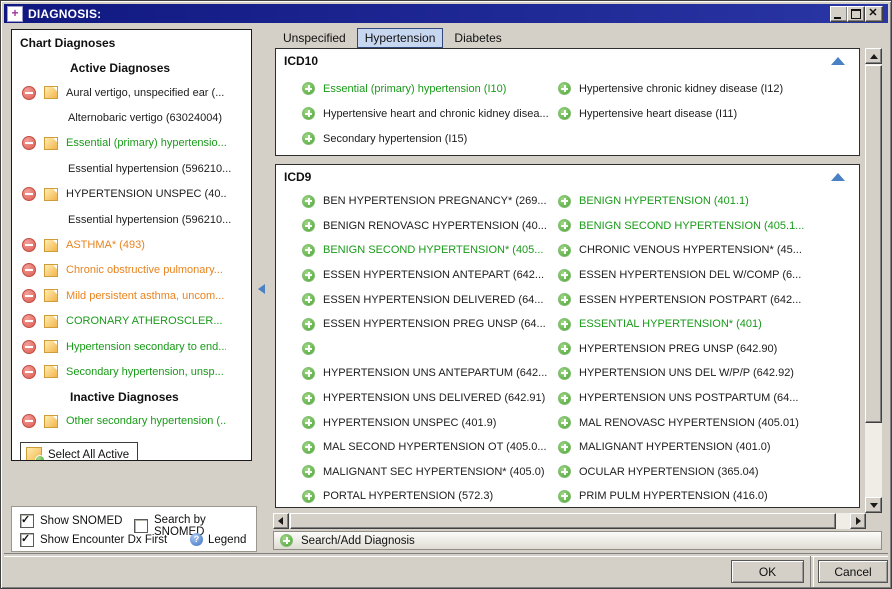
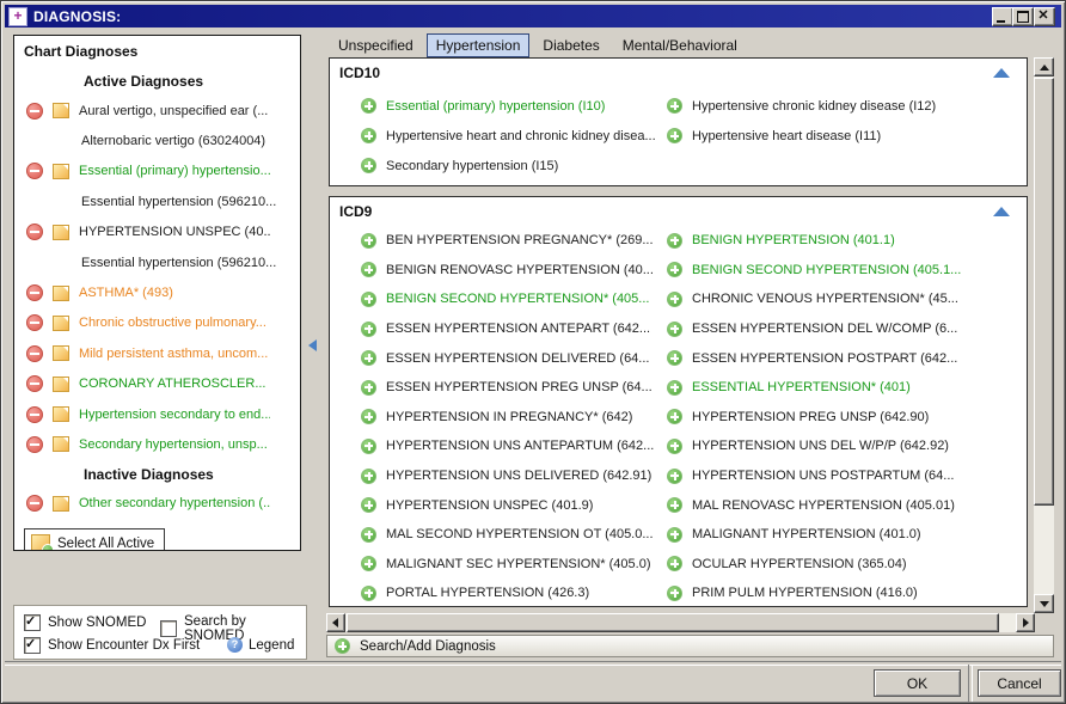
  +
  DIAGNOSIS:
  ✕
  Chart Diagnoses
  Active Diagnoses
  Aural vertigo, unspecified ear (...
  Alternobaric vertigo (63024004)
  Essential (primary) hypertensio...
  Essential hypertension (596210...
  HYPERTENSION UNSPEC (40..
  Essential hypertension (596210...
  ASTHMA* (493)
  Chronic obstructive pulmonary...
  Mild persistent asthma, uncom...
  CORONARY ATHEROSCLER...
  Hypertension secondary to end...
  Secondary hypertension, unsp...
  Inactive Diagnoses
  Other secondary hypertension (..
  Select All Active
  Show SNOMED
  Search by SNOMED
  Show Encounter Dx First
  Legend
  Unspecified
  Hypertension
  Diabetes
+ Mental/Behavioral
  ICD10
  Essential (primary) hypertension (I10)
  Hypertensive heart and chronic kidney disea...
  Secondary hypertension (I15)
  Hypertensive chronic kidney disease (I12)
  Hypertensive heart disease (I11)
  ICD9
  BEN HYPERTENSION PREGNANCY* (269...
  BENIGN RENOVASC HYPERTENSION (40...
  BENIGN SECOND HYPERTENSION* (405...
  ESSEN HYPERTENSION ANTEPART (642...
  ESSEN HYPERTENSION DELIVERED (64...
  ESSEN HYPERTENSION PREG UNSP (64...
+ HYPERTENSION IN PREGNANCY* (642)
  HYPERTENSION UNS ANTEPARTUM (642...
  HYPERTENSION UNS DELIVERED (642.91)
  HYPERTENSION UNSPEC (401.9)
  MAL SECOND HYPERTENSION OT (405.0...
  MALIGNANT SEC HYPERTENSION* (405.0)
- PORTAL HYPERTENSION (572.3)
+ PORTAL HYPERTENSION (426.3)
  BENIGN HYPERTENSION (401.1)
  BENIGN SECOND HYPERTENSION (405.1...
  CHRONIC VENOUS HYPERTENSION* (45...
  ESSEN HYPERTENSION DEL W/COMP (6...
  ESSEN HYPERTENSION POSTPART (642...
  ESSENTIAL HYPERTENSION* (401)
  HYPERTENSION PREG UNSP (642.90)
  HYPERTENSION UNS DEL W/P/P (642.92)
  HYPERTENSION UNS POSTPARTUM (64...
  MAL RENOVASC HYPERTENSION (405.01)
  MALIGNANT HYPERTENSION (401.0)
  OCULAR HYPERTENSION (365.04)
  PRIM PULM HYPERTENSION (416.0)
  Search/Add Diagnosis
  OK
  Cancel
